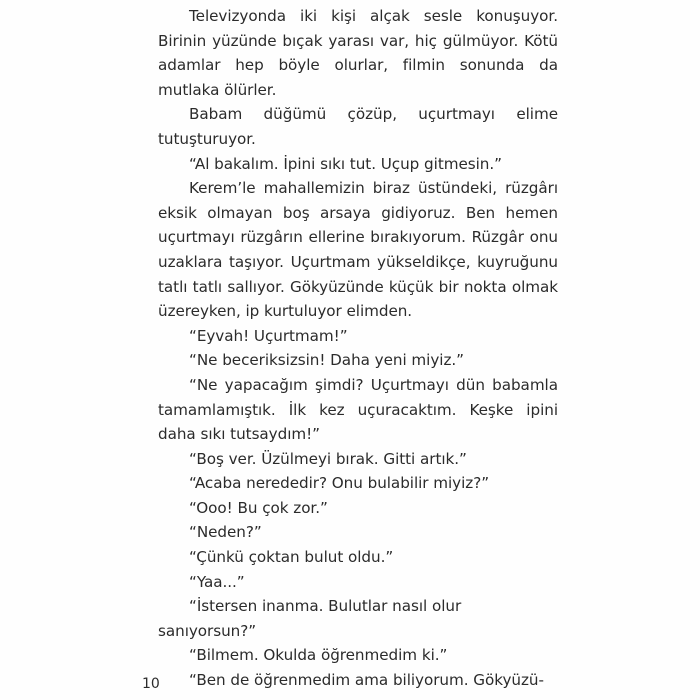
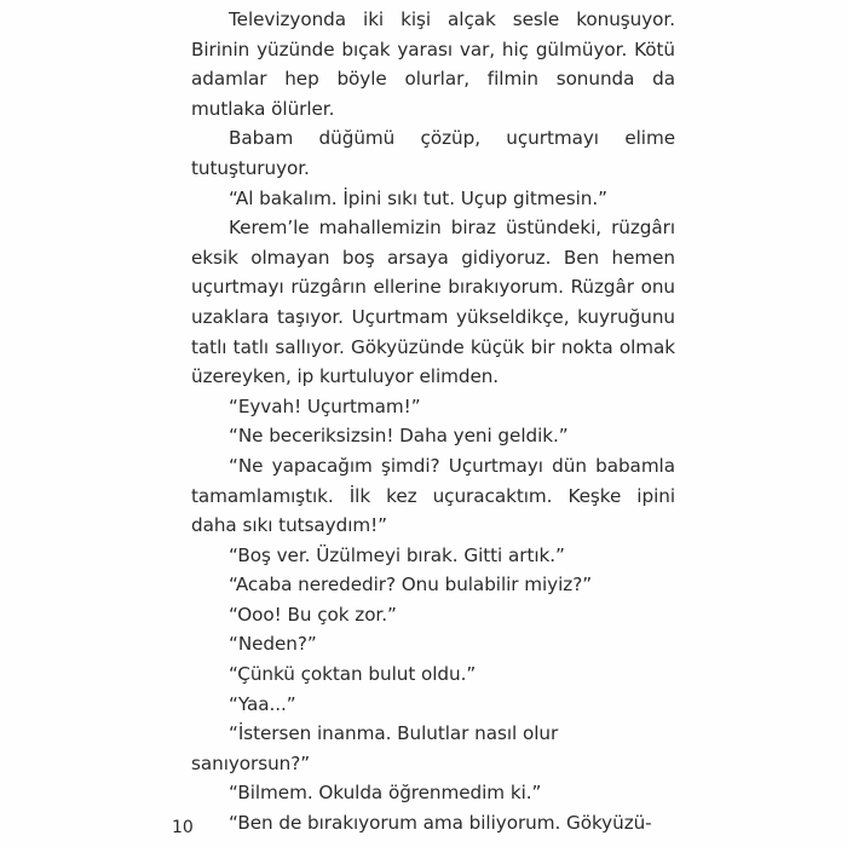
  Televizyonda iki kişi alçak sesle konuşuyor. Birinin yüzünde bıçak yarası var, hiç gülmüyor. Kötü adamlar hep böyle olurlar, filmin sonunda da mutlaka ölürler.
  Babam düğümü çözüp, uçurtmayı elime tutuşturuyor.
  “Al bakalım. İpini sıkı tut. Uçup gitmesin.”
  Kerem’le mahallemizin biraz üstündeki, rüzgârı eksik olmayan boş arsaya gidiyoruz. Ben hemen uçurtmayı rüzgârın ellerine bırakıyorum. Rüzgâr onu uzaklara taşıyor. Uçurtmam yükseldikçe, kuyruğunu tatlı tatlı sallıyor. Gökyüzünde küçük bir nokta olmak üzereyken, ip kurtuluyor elimden.
  “Eyvah! Uçurtmam!”
- “Ne beceriksizsin! Daha yeni miyiz.”
+ “Ne beceriksizsin! Daha yeni geldik.”
  “Ne yapacağım şimdi? Uçurtmayı dün babamla tamamlamıştık. İlk kez uçuracaktım. Keşke ipini daha sıkı tutsaydım!”
  “Boş ver. Üzülmeyi bırak. Gitti artık.”
  “Acaba nerededir? Onu bulabilir miyiz?”
  “Ooo! Bu çok zor.”
  “Neden?”
  “Çünkü çoktan bulut oldu.”
  “Yaa...”
  “İstersen inanma. Bulutlar nasıl olur sanıyorsun?”
  “Bilmem. Okulda öğrenmedim ki.”
- “Ben de öğrenmedim ama biliyorum. Gökyüzü-
+ “Ben de bırakıyorum ama biliyorum. Gökyüzü-
  10
